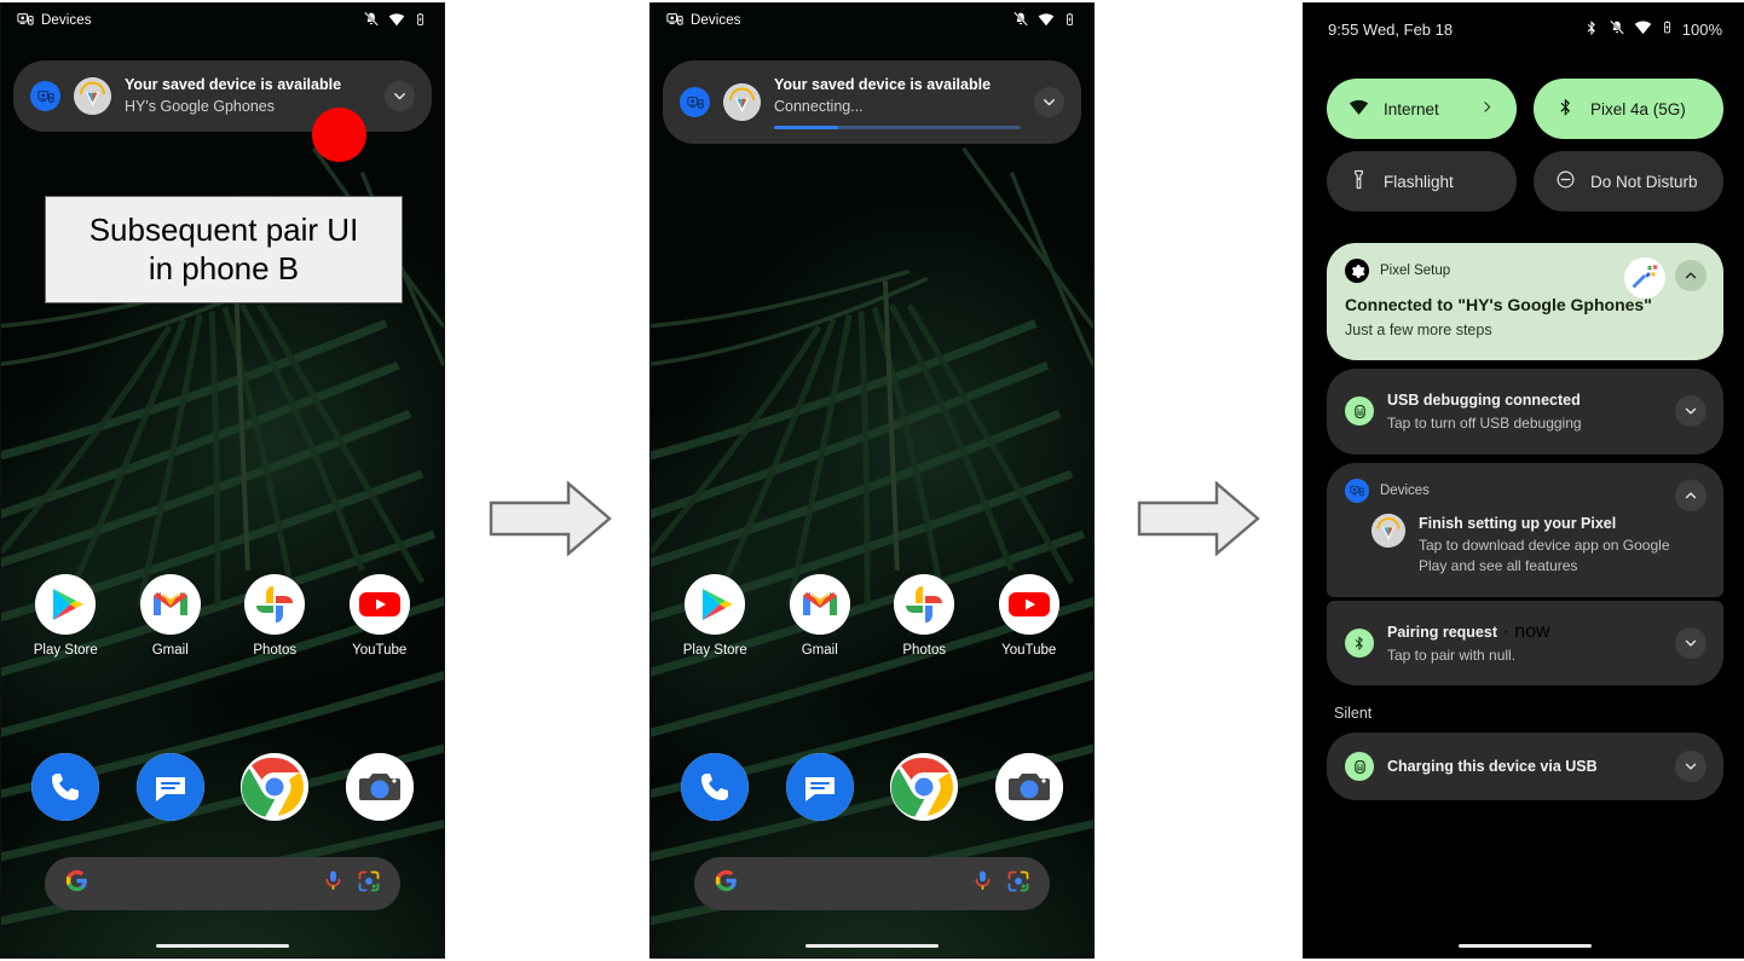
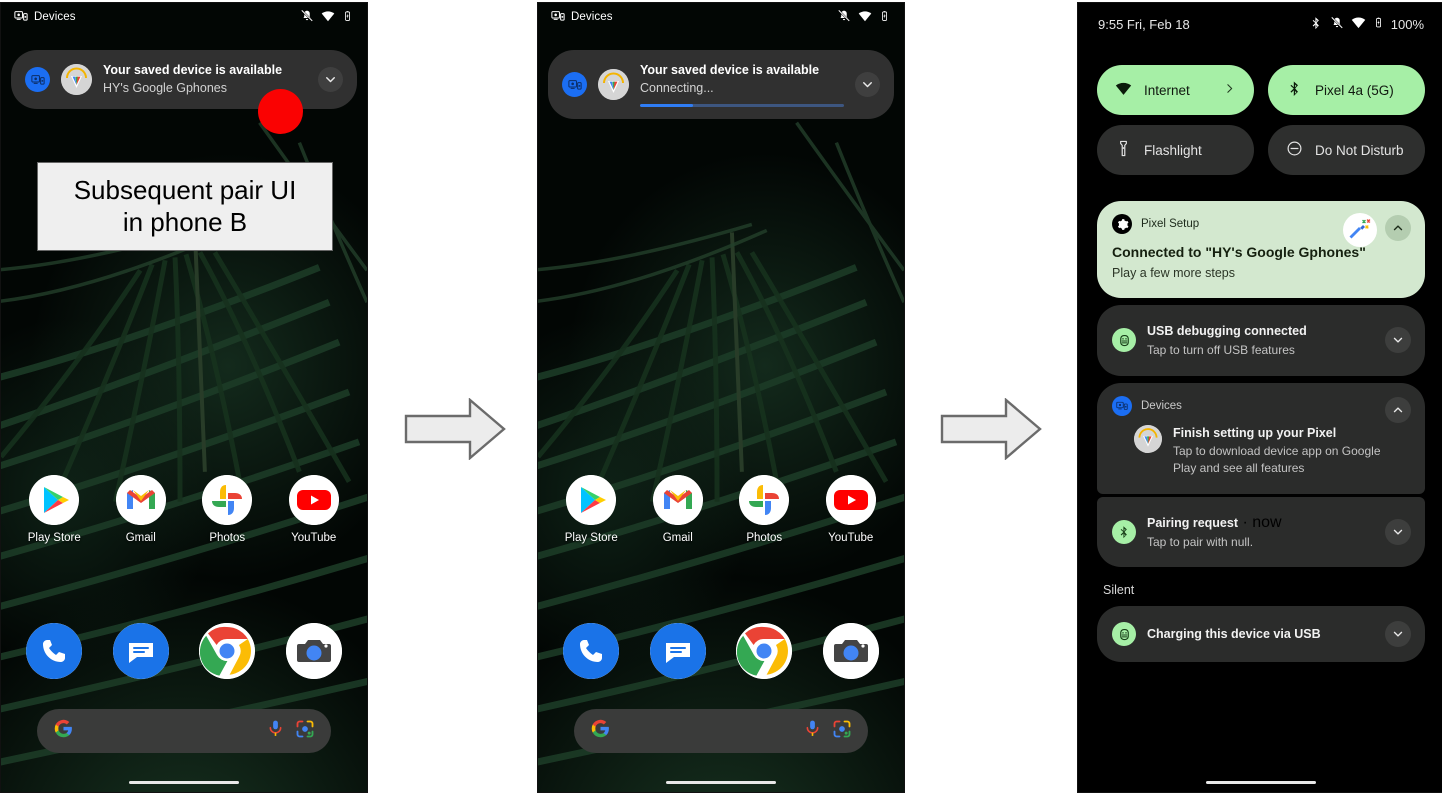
  Devices
  Your saved device is available
  HY's Google Gphones
  Subsequent pair UI
  in phone B
  Play Store
  Gmail
  Photos
  YouTube
  Devices
  Your saved device is available
  Connecting...
  Play Store
  Gmail
  Photos
  YouTube
- 9:55 Wed, Feb 18
+ 9:55 Fri, Feb 18
  100%
  Internet
  Pixel 4a (5G)
  Flashlight
  Do Not Disturb
  Pixel Setup
  Connected to "HY's Google Gphones"
- Just a few more steps
+ Play a few more steps
  USB debugging connected
- Tap to turn off USB debugging
+ Tap to turn off USB features
  Devices
  Finish setting up your Pixel
  Tap to download device app on Google Play and see all features
  Pairing request · now
  Tap to pair with null.
  Silent
  Charging this device via USB
